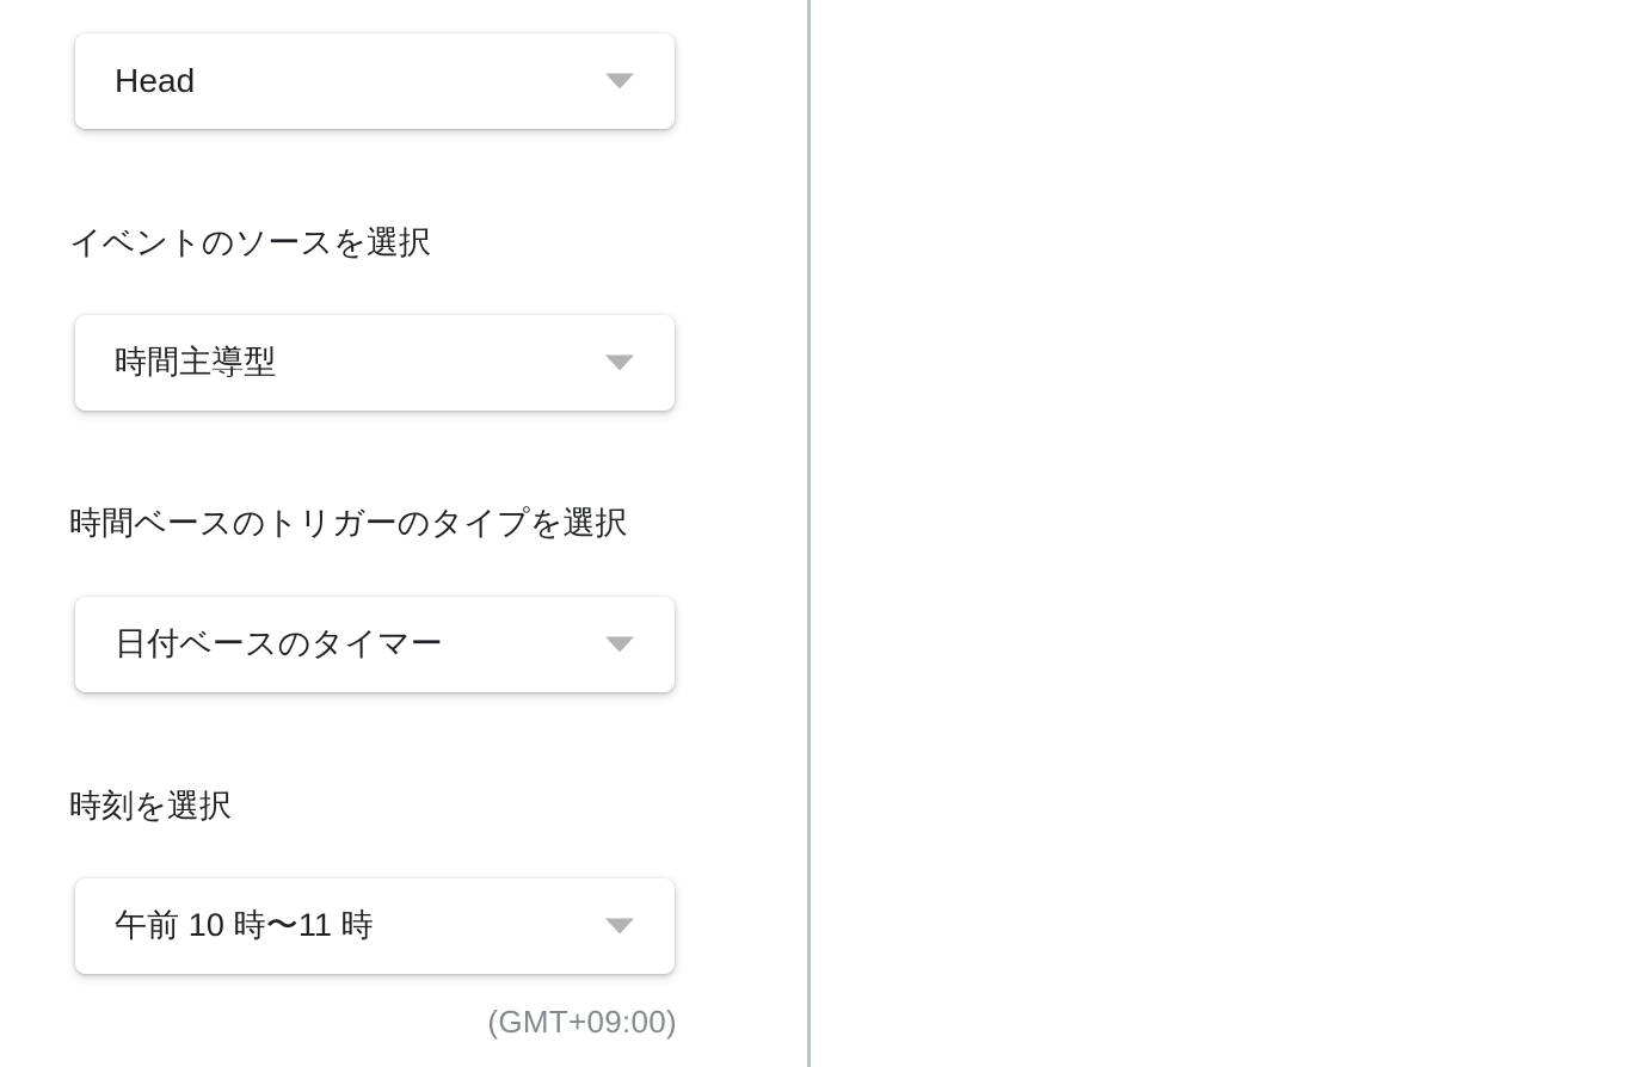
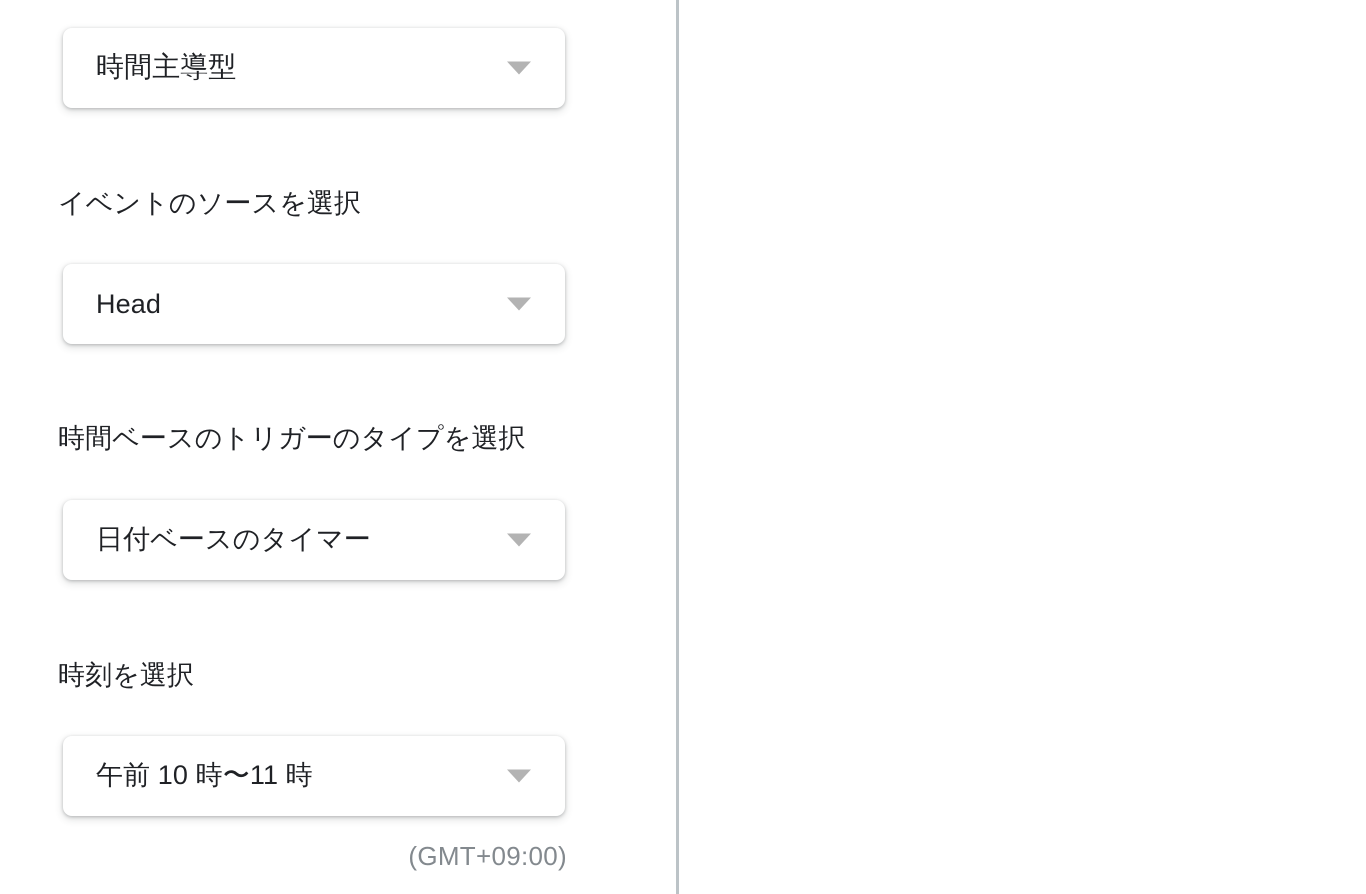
- Head
+ 時間主導型
  イベントのソースを選択
- 時間主導型
+ Head
  時間ベースのトリガーのタイプを選択
  日付ベースのタイマー
  時刻を選択
  午前 10 時〜11 時
  (GMT+09:00)
